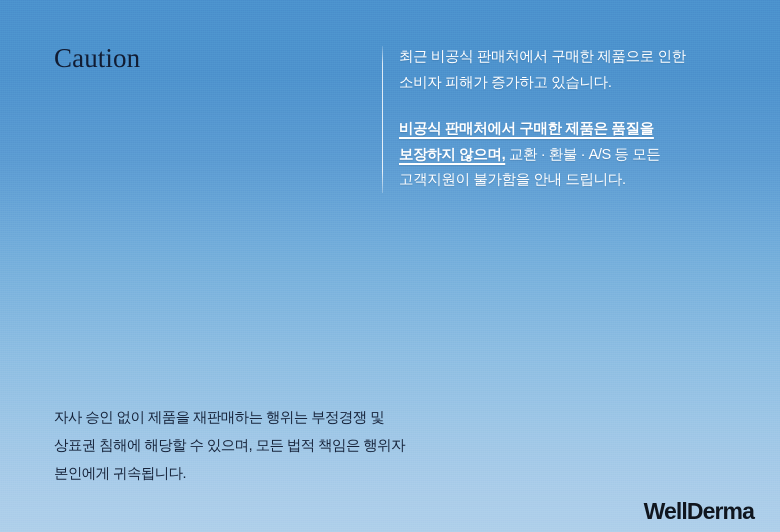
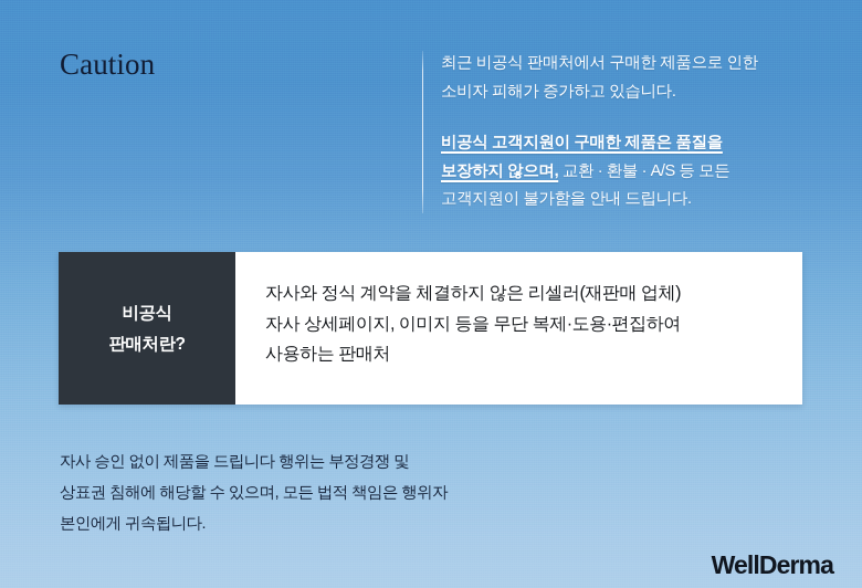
  Caution
  최근 비공식 판매처에서 구매한 제품으로 인한
  소비자 피해가 증가하고 있습니다.
- 비공식 판매처에서 구매한 제품은 품질을
+ 비공식 고객지원이 구매한 제품은 품질을
  보장하지 않으며, 교환 · 환불 · A/S 등 모든
  고객지원이 불가함을 안내 드립니다.
+ 비공식
+ 판매처란?
+ 자사와 정식 계약을 체결하지 않은 리셀러(재판매 업체)
+ 자사 상세페이지, 이미지 등을 무단 복제·도용·편집하여
+ 사용하는 판매처
- 자사 승인 없이 제품을 재판매하는 행위는 부정경쟁 및
+ 자사 승인 없이 제품을 드립니다 행위는 부정경쟁 및
  상표권 침해에 해당할 수 있으며, 모든 법적 책임은 행위자
  본인에게 귀속됩니다.
  WellDerma
